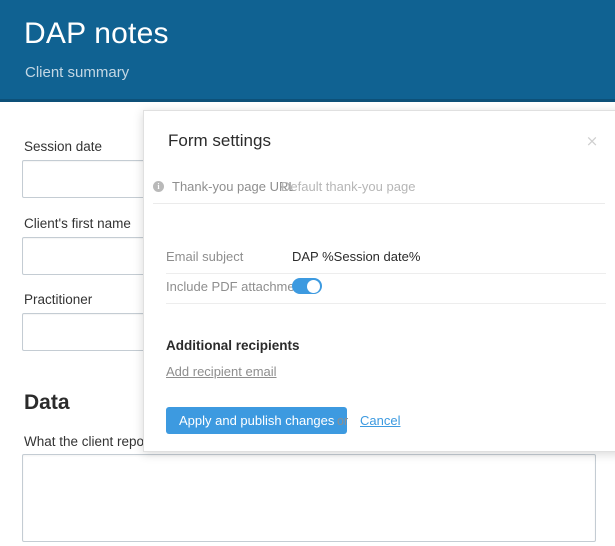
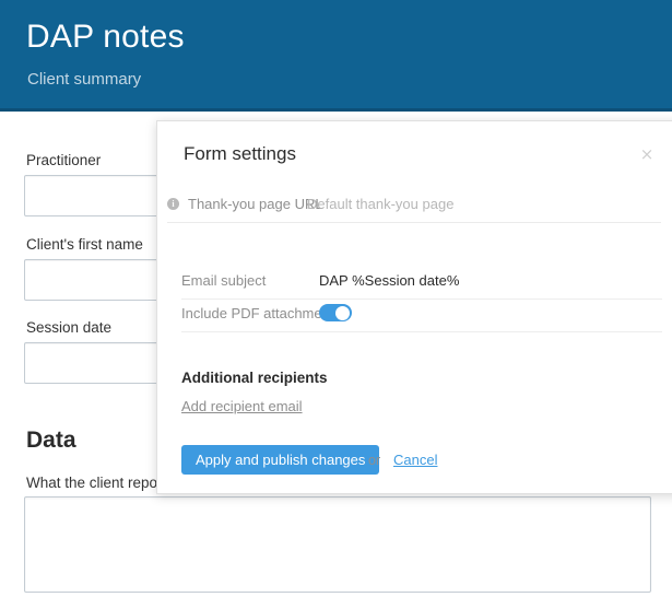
  DAP notes
  Client summary
- Session date
+ Practitioner
  Client's first name
- Practitioner
+ Session date
  Data
  What the client repo
  Form settings
  ×
  i
  Thank-you page URL
  Default thank-you page
  Email subject
  DAP %Session date%
  Include PDF attachme
  Additional recipients
  Add recipient email
  Apply and publish changes
  or
  Cancel
